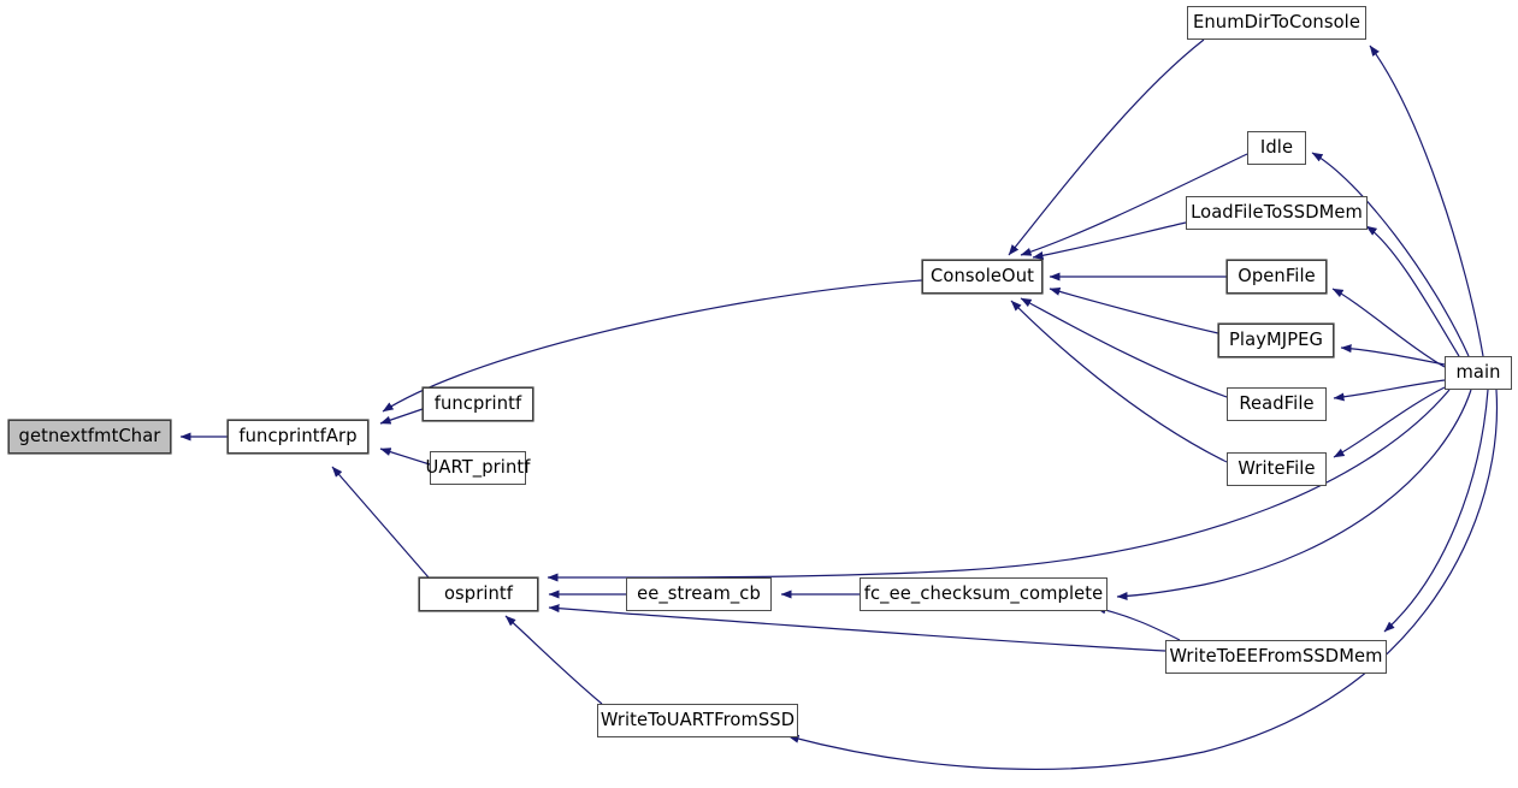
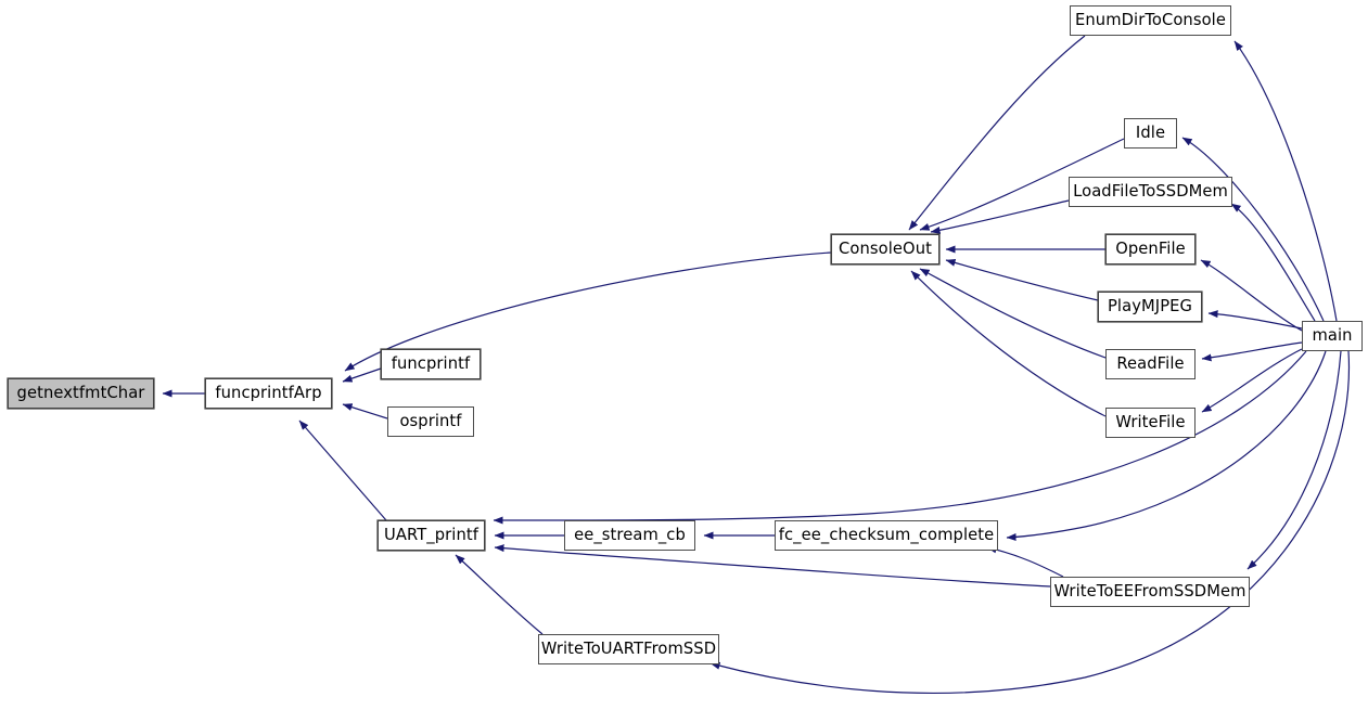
  getnextfmtChar
  funcprintfArp
  funcprintf
- UART_printf
+ osprintf
  ConsoleOut
  EnumDirToConsole
  Idle
  LoadFileToSSDMem
  OpenFile
  PlayMJPEG
  ReadFile
  WriteFile
  main
- osprintf
+ UART_printf
  ee_stream_cb
  fc_ee_checksum_complete
  WriteToEEFromSSDMem
  WriteToUARTFromSSD
